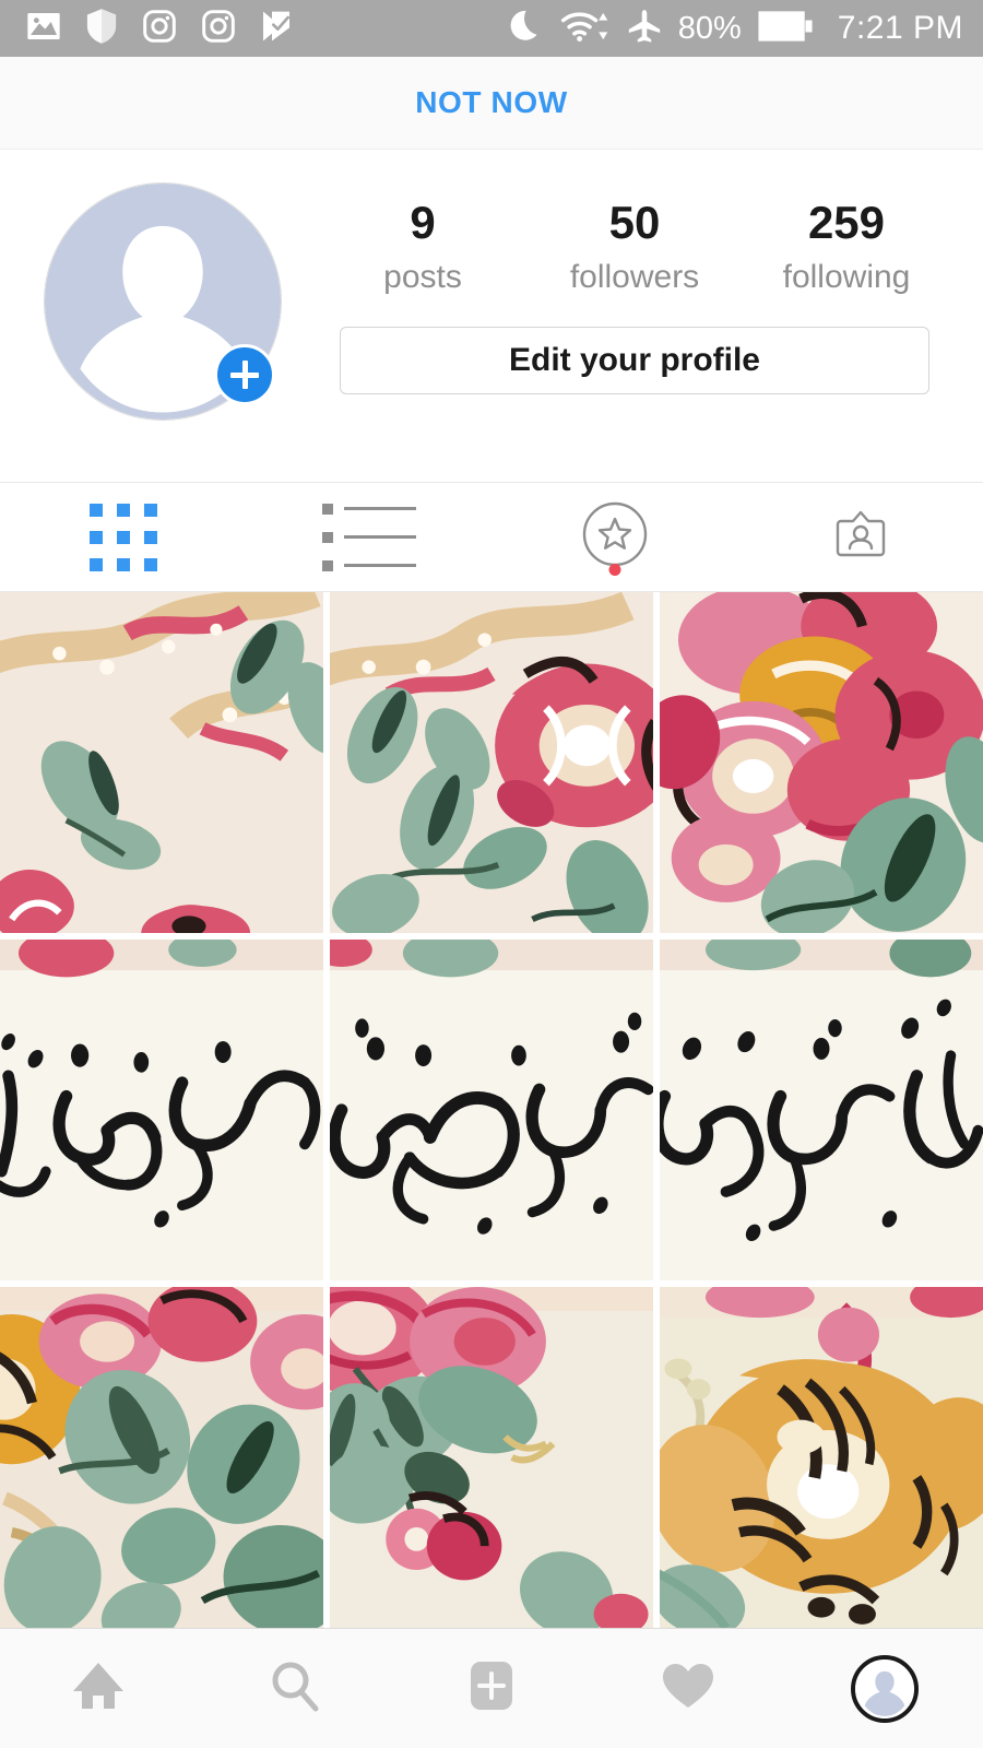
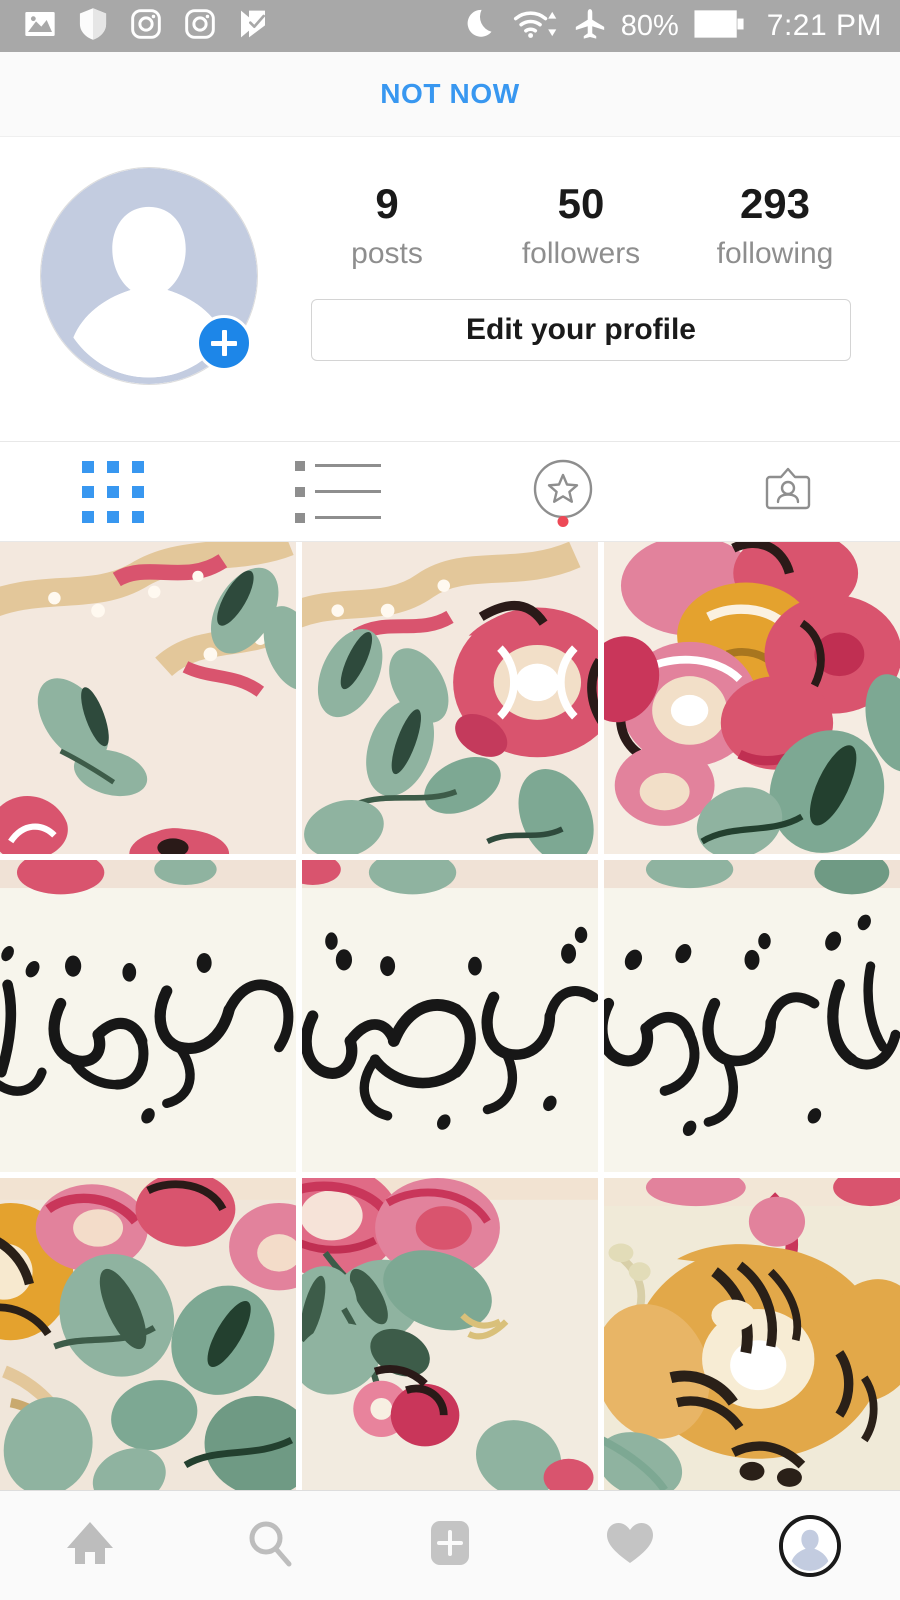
  80%
  7:21 PM
  NOT NOW
  9
  posts
  50
  followers
- 259
+ 293
  following
  Edit your profile
